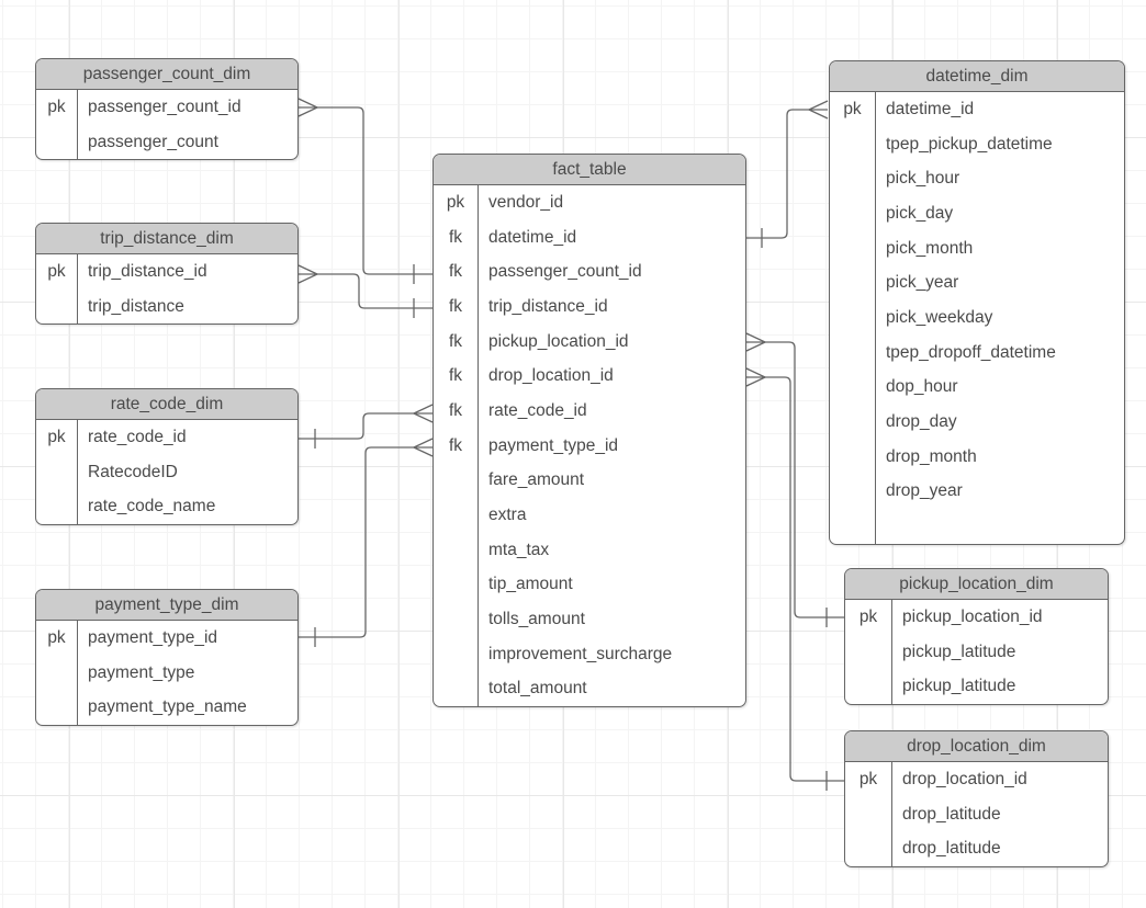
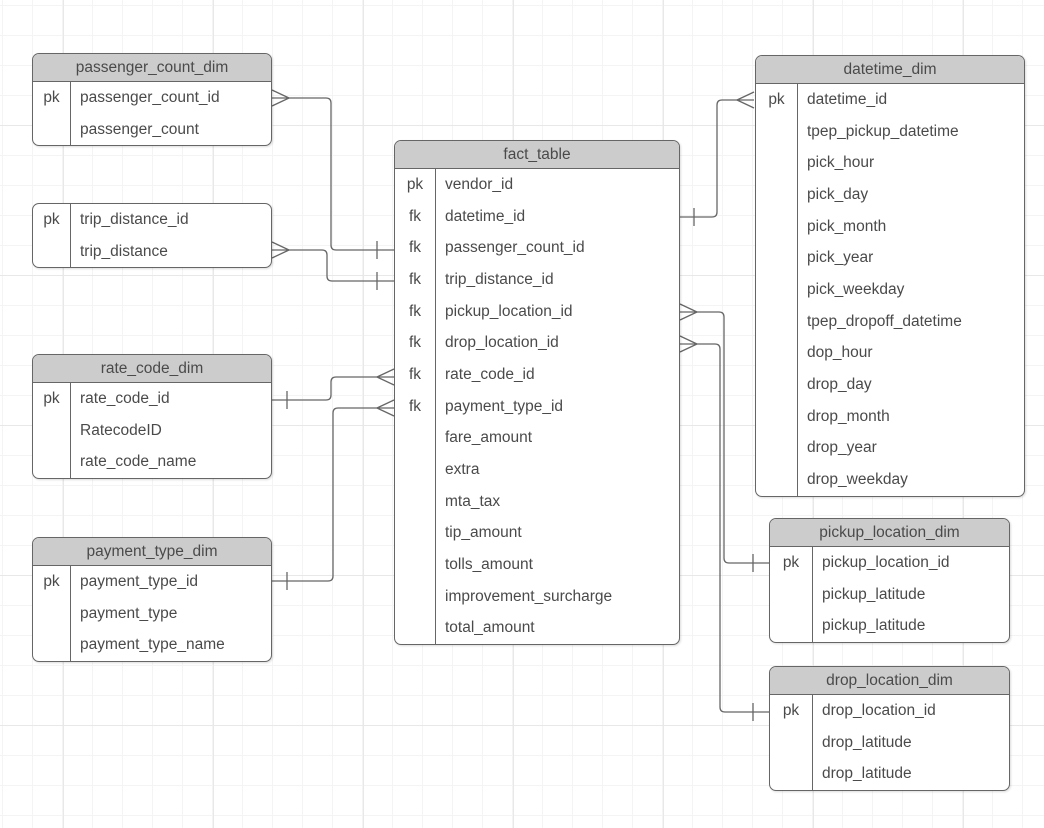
  passenger_count_dim
  pk
  passenger_count_id
  passenger_count
- trip_distance_dim
  pk
  trip_distance_id
  trip_distance
  rate_code_dim
  pk
  rate_code_id
  RatecodeID
  rate_code_name
  payment_type_dim
  pk
  payment_type_id
  payment_type
  payment_type_name
  fact_table
  pk
  vendor_id
  fk
  datetime_id
  fk
  passenger_count_id
  fk
  trip_distance_id
  fk
  pickup_location_id
  fk
  drop_location_id
  fk
  rate_code_id
  fk
  payment_type_id
  fare_amount
  extra
  mta_tax
  tip_amount
  tolls_amount
  improvement_surcharge
  total_amount
  datetime_dim
  pk
  datetime_id
  tpep_pickup_datetime
  pick_hour
  pick_day
  pick_month
  pick_year
  pick_weekday
  tpep_dropoff_datetime
  dop_hour
  drop_day
  drop_month
  drop_year
+ drop_weekday
  pickup_location_dim
  pk
  pickup_location_id
  pickup_latitude
  pickup_latitude
  drop_location_dim
  pk
  drop_location_id
  drop_latitude
  drop_latitude
